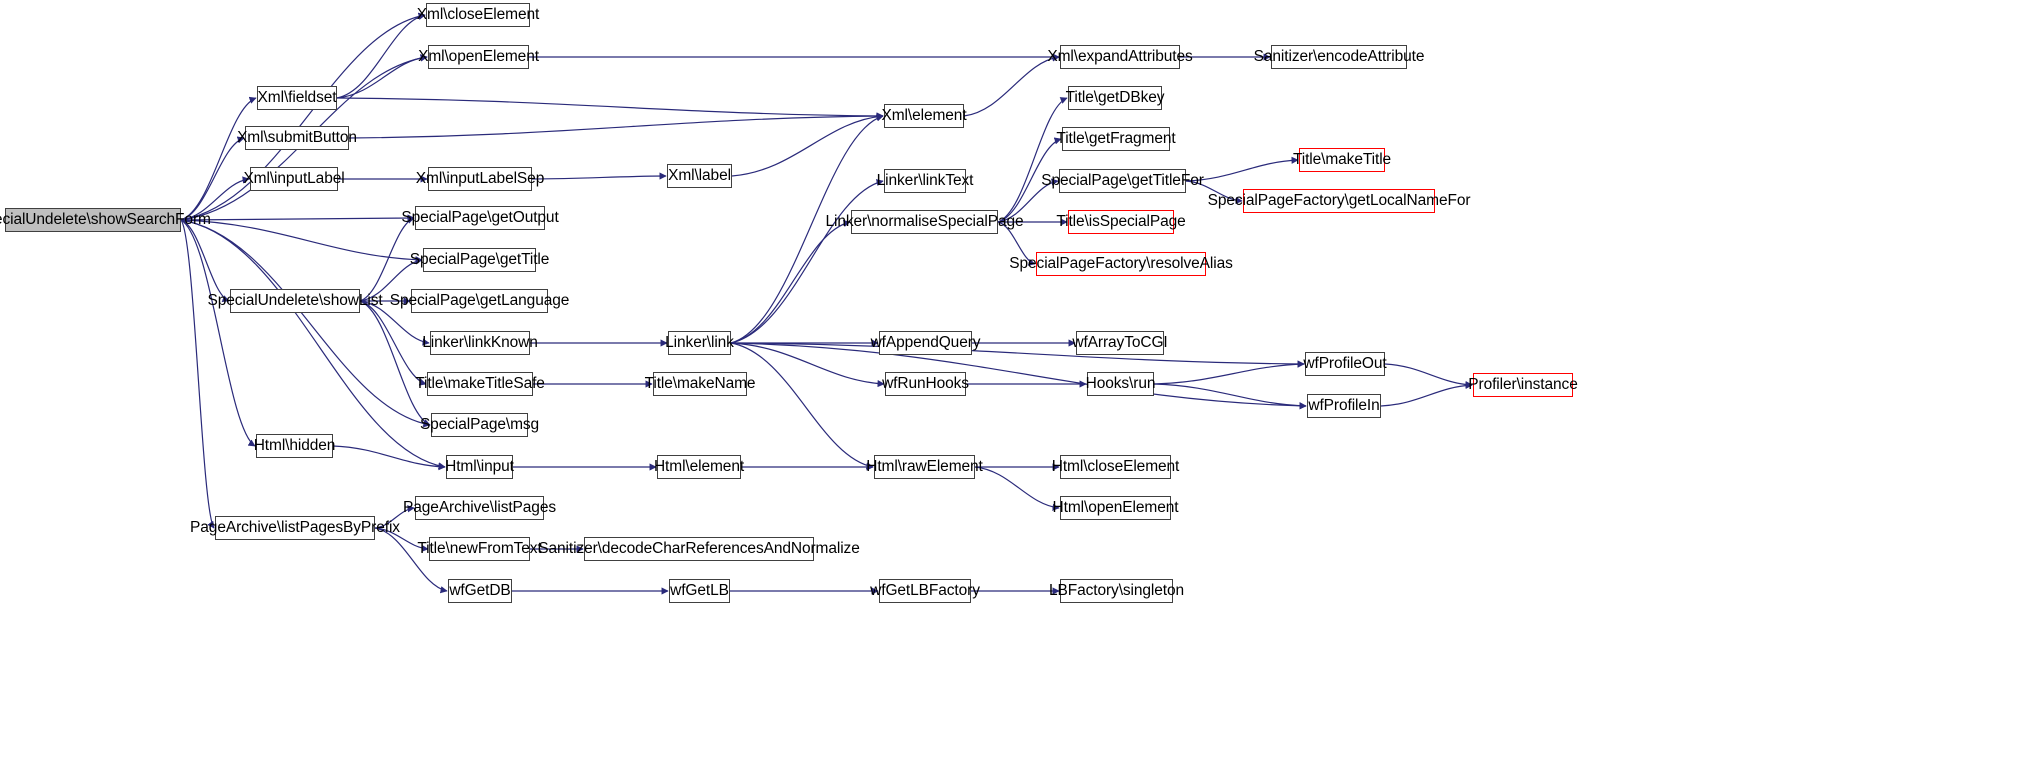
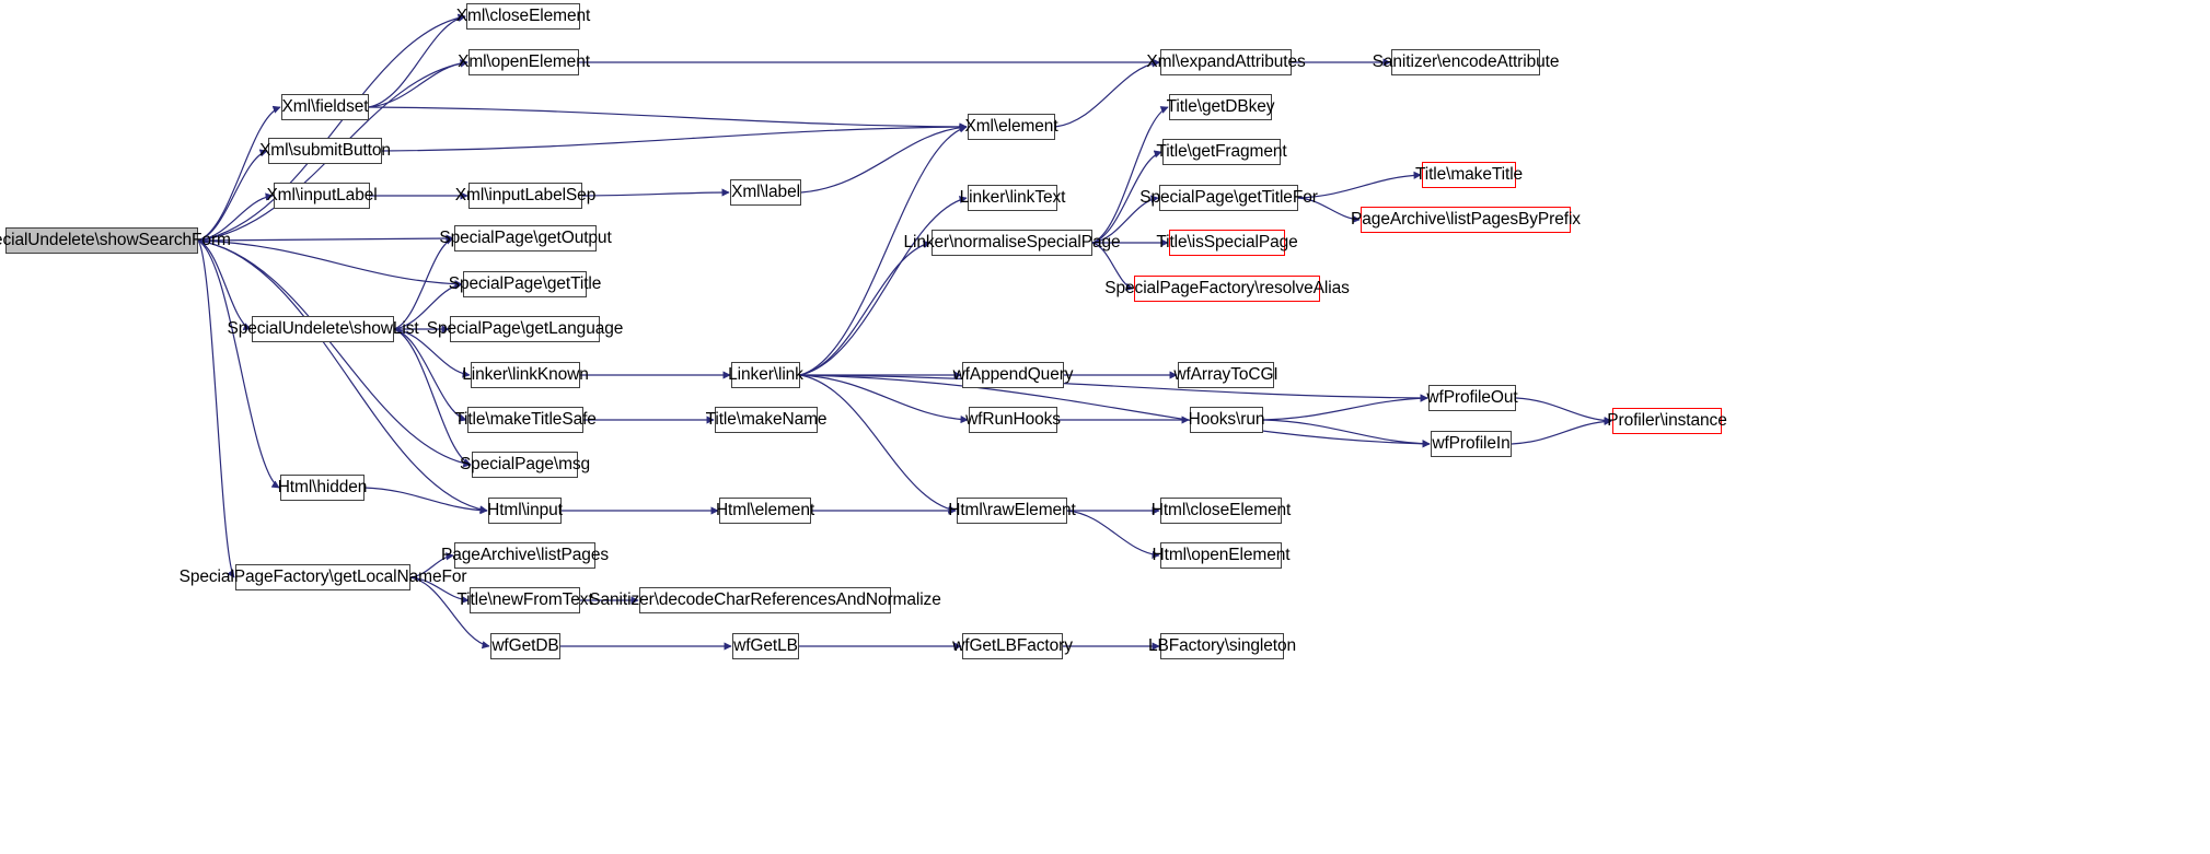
  cialUndelete\showSearchForm
  Xml\closeElement
  Xml\openElement
  Xml\fieldset
  Xml\submitButton
  Xml\inputLabel
  Xml\inputLabelSep
  Xml\label
  Xml\element
  Xml\expandAttributes
  Sanitizer\encodeAttribute
  SpecialPage\getOutput
  SpecialPage\getTitle
  SpecialUndelete\showList
  SpecialPage\getLanguage
  Linker\linkKnown
  Title\makeTitleSafe
  SpecialPage\msg
  Html\hidden
  Html\input
  Html\element
  Html\rawElement
  Html\closeElement
  Html\openElement
- PageArchive\listPagesByPrefix
+ SpecialPageFactory\getLocalNameFor
  PageArchive\listPages
  Title\newFromText
  Sanitizer\decodeCharReferencesAndNormalize
  wfGetDB
  wfGetLB
  wfGetLBFactory
  LBFactory\singleton
  Linker\link
  Title\makeName
  Linker\linkText
  Linker\normaliseSpecialPage
  Title\getDBkey
  Title\getFragment
  SpecialPage\getTitleFor
  Title\isSpecialPage
  SpecialPageFactory\resolveAlias
  Title\makeTitle
- SpecialPageFactory\getLocalNameFor
+ PageArchive\listPagesByPrefix
  wfAppendQuery
  wfArrayToCGI
  wfRunHooks
  Hooks\run
  wfProfileOut
  wfProfileIn
  Profiler\instance
